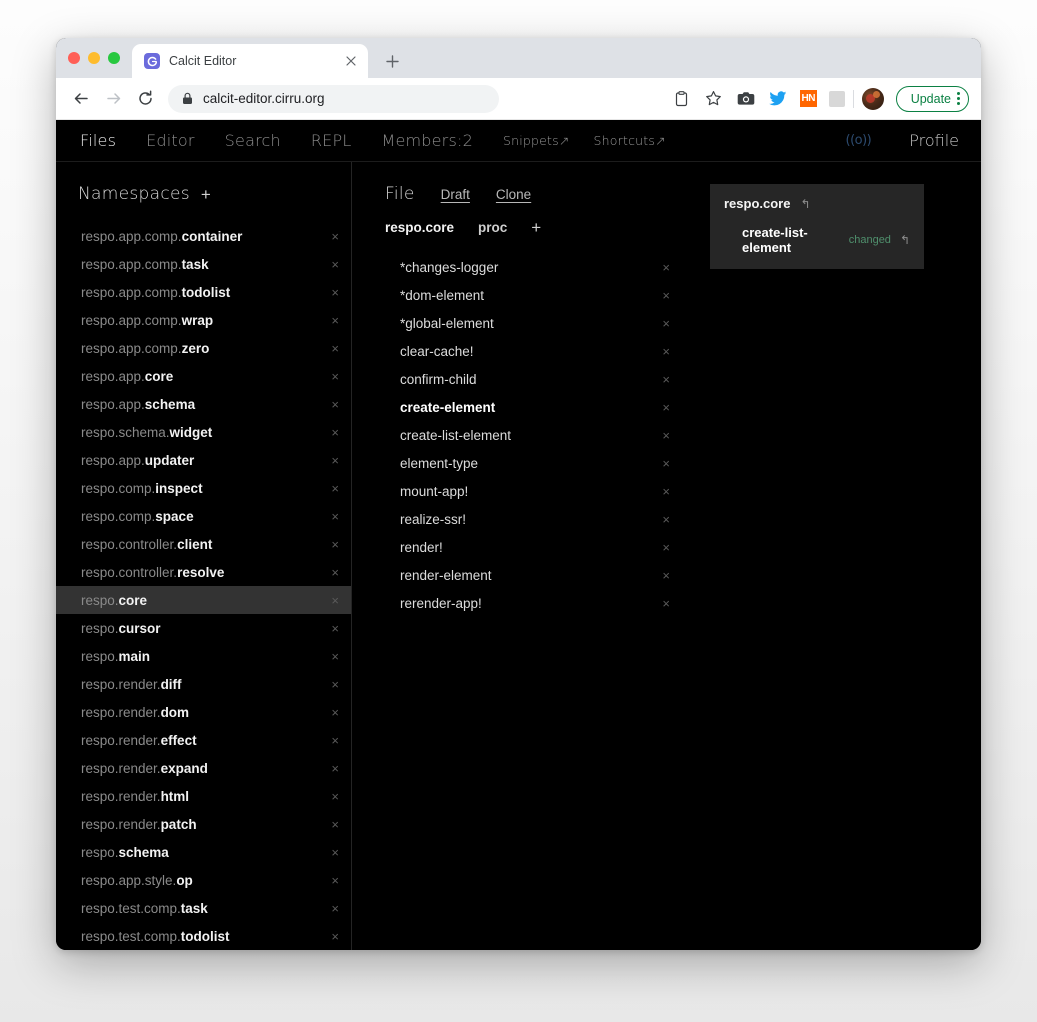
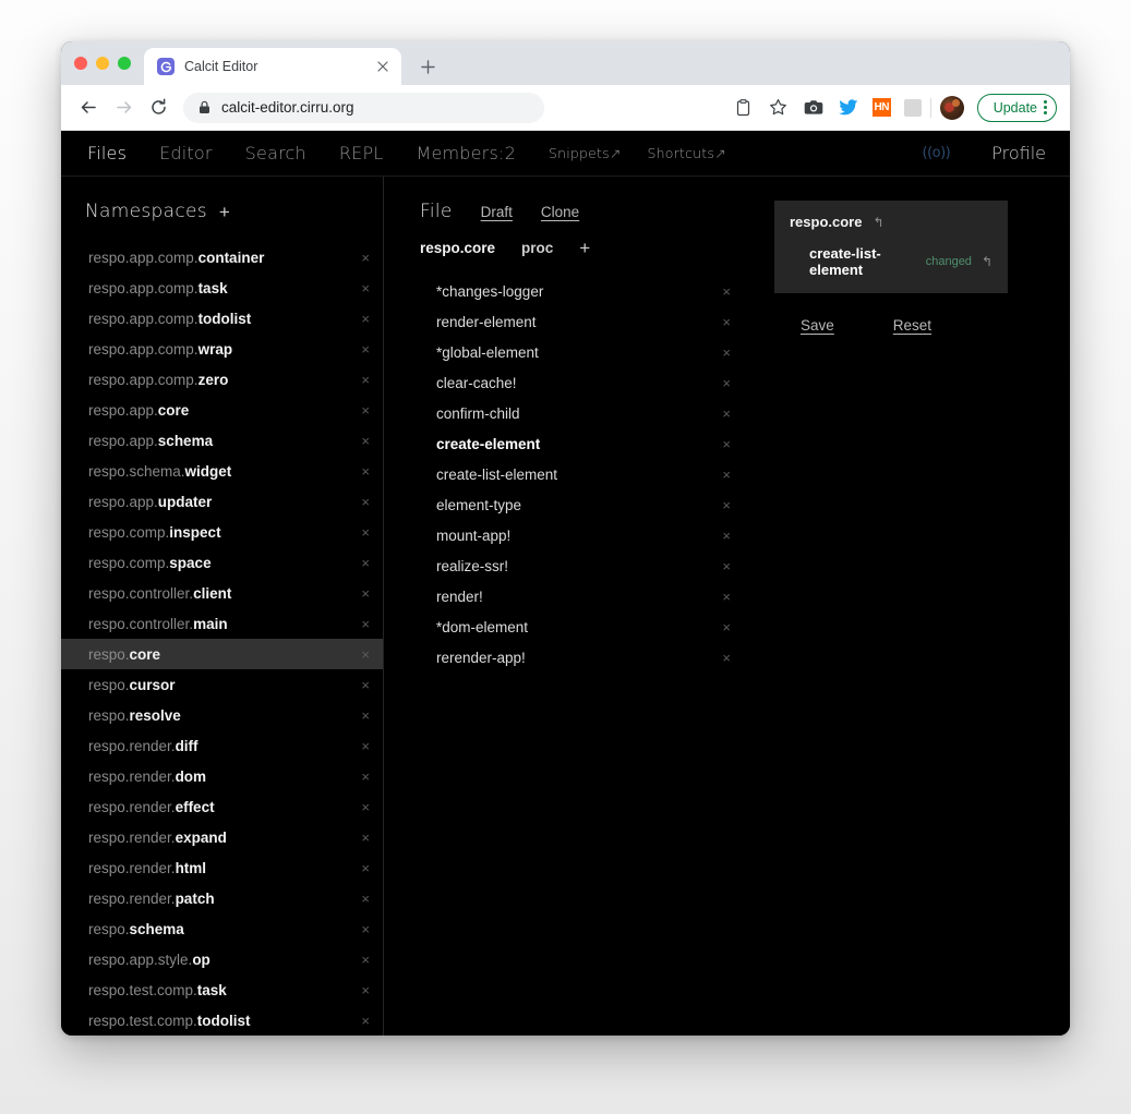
  Calcit Editor
  calcit-editor.cirru.org
  HN
  Update
  Files
  Editor
  Search
  REPL
  Members:2
  Snippets↗
  Shortcuts↗
  ((o))
  Profile
  Namespaces
  +
  respo.app.comp.container
  ×
  respo.app.comp.task
  ×
  respo.app.comp.todolist
  ×
  respo.app.comp.wrap
  ×
  respo.app.comp.zero
  ×
  respo.app.core
  ×
  respo.app.schema
  ×
  respo.schema.widget
  ×
  respo.app.updater
  ×
  respo.comp.inspect
  ×
  respo.comp.space
  ×
  respo.controller.client
  ×
- respo.controller.resolve
+ respo.controller.main
  ×
  respo.core
  ×
  respo.cursor
  ×
- respo.main
+ respo.resolve
  ×
  respo.render.diff
  ×
  respo.render.dom
  ×
  respo.render.effect
  ×
  respo.render.expand
  ×
  respo.render.html
  ×
  respo.render.patch
  ×
  respo.schema
  ×
  respo.app.style.op
  ×
  respo.test.comp.task
  ×
  respo.test.comp.todolist
  ×
  File
  Draft
  Clone
  respo.core
  proc
  +
  *changes-logger
  ×
- *dom-element
+ render-element
  ×
  *global-element
  ×
  clear-cache!
  ×
  confirm-child
  ×
  create-element
  ×
  create-list-element
  ×
  element-type
  ×
  mount-app!
  ×
  realize-ssr!
  ×
  render!
  ×
- render-element
+ *dom-element
  ×
  rerender-app!
  ×
  respo.core
  ↰
  create-list-element
  changed
  ↰
+ Save
+ Reset
